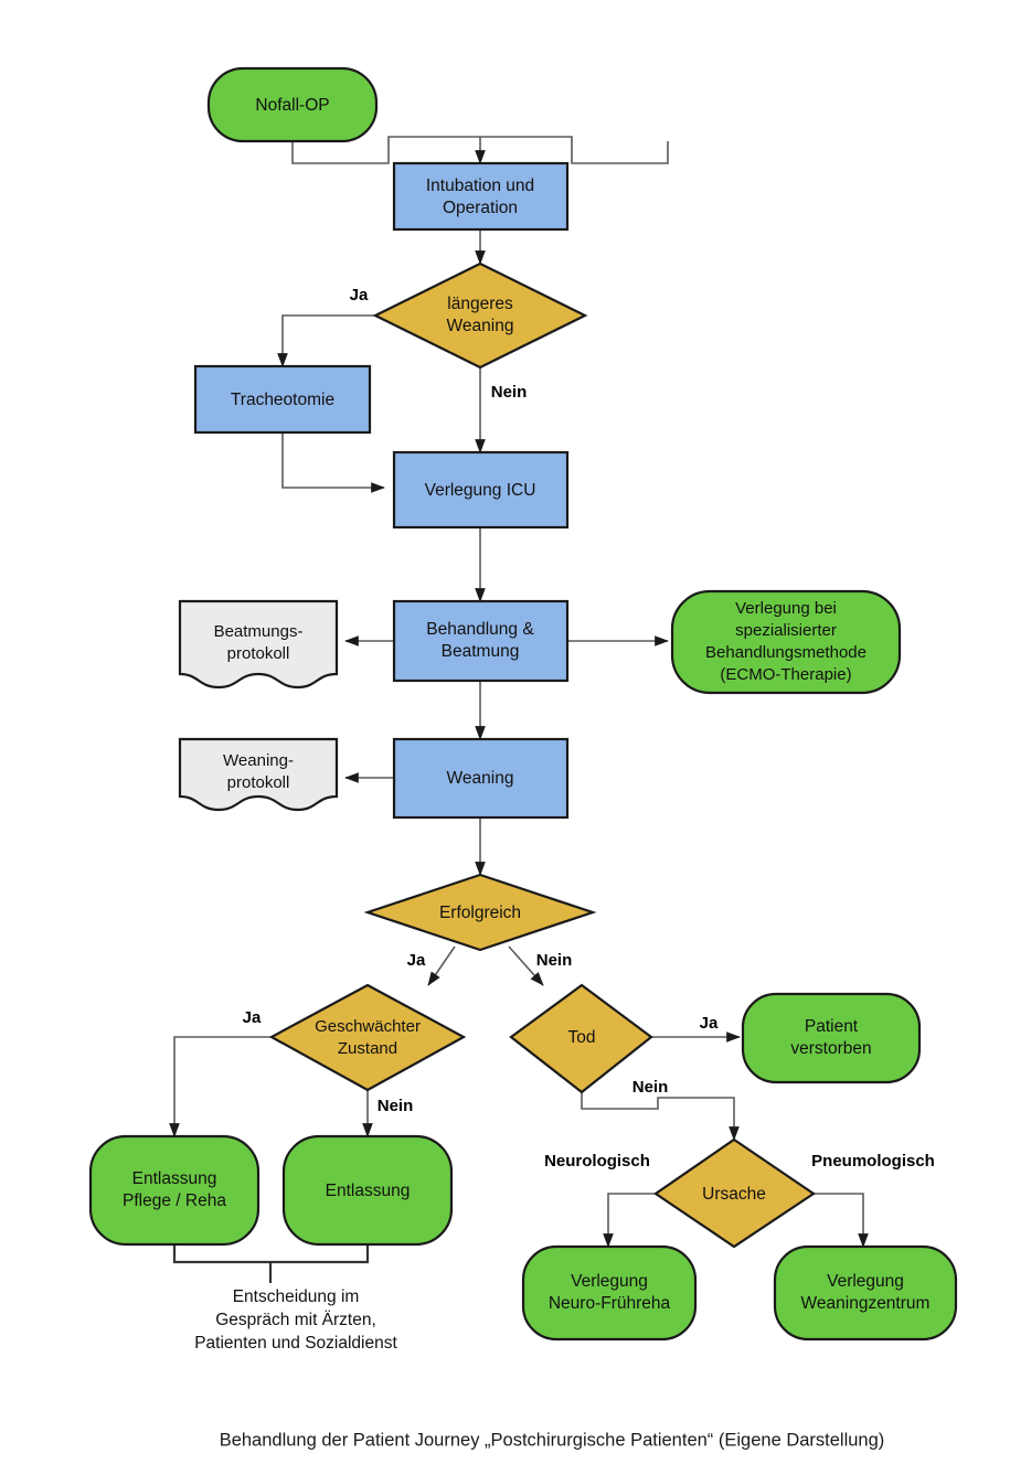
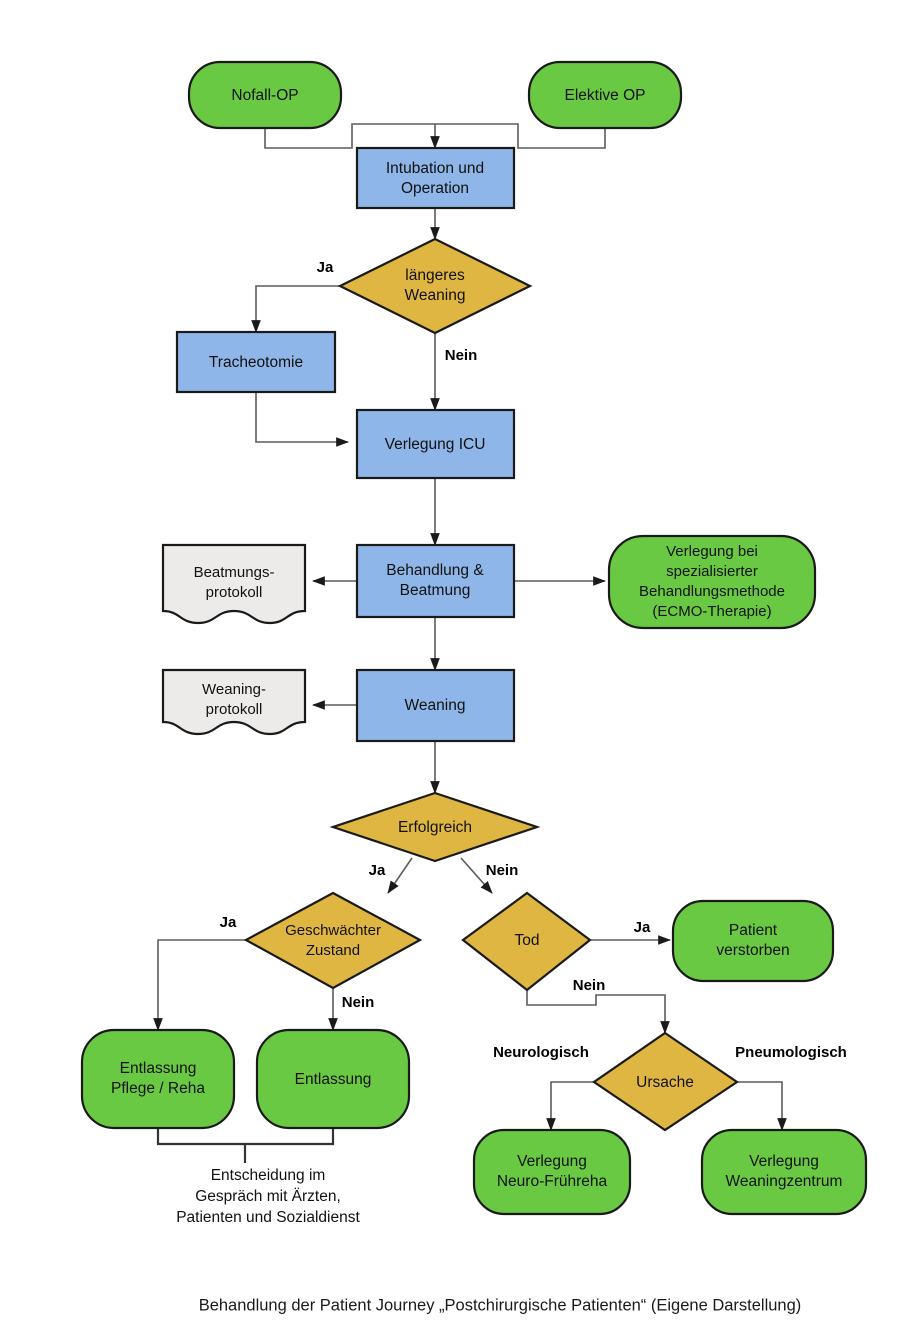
  Nofall-OP
+ Elektive OP
  Intubation und
  Operation
  längeres
  Weaning
  Tracheotomie
  Verlegung ICU
  Beatmungs-
  protokoll
  Behandlung &
  Beatmung
  Verlegung bei
  spezialisierter
  Behandlungsmethode
  (ECMO-Therapie)
  Weaning-
  protokoll
  Weaning
  Erfolgreich
  Geschwächter
  Zustand
  Tod
  Patient
  verstorben
  Entlassung
  Pflege / Reha
  Entlassung
  Ursache
  Verlegung
  Neuro-Frühreha
  Verlegung
  Weaningzentrum
  Ja
  Nein
  Ja
  Nein
  Ja
  Nein
  Ja
  Nein
  Neurologisch
  Pneumologisch
  Entscheidung im
  Gespräch mit Ärzten,
  Patienten und Sozialdienst
  Behandlung der Patient Journey „Postchirurgische Patienten“ (Eigene Darstellung)
